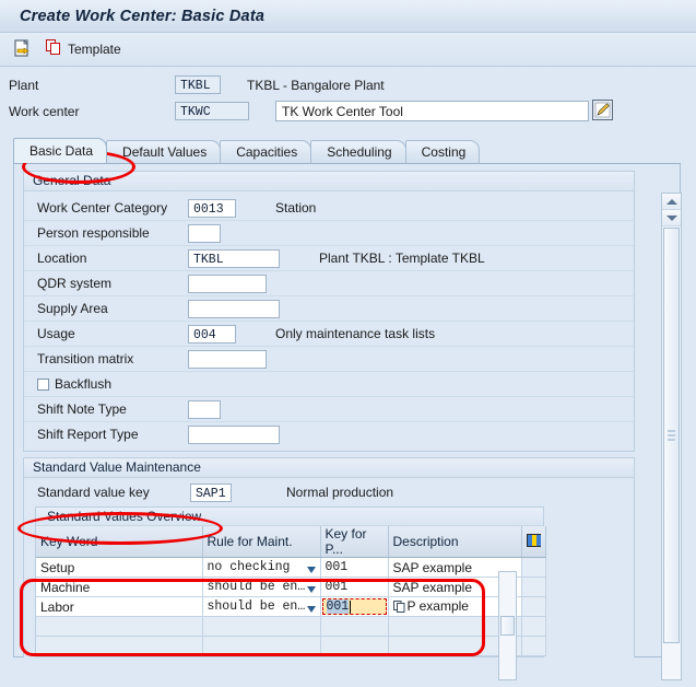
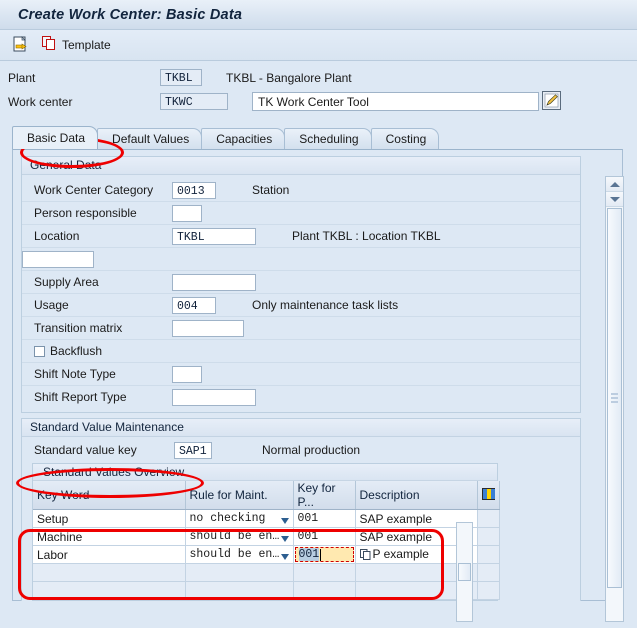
  Create Work Center: Basic Data
  Template
  Plant
  TKBL
  TKBL - Bangalore Plant
  Work center
  TKWC
  TK Work Center Tool
  Basic Data
  Default Values
  Capacities
  Scheduling
  Costing
  General Data
  Work Center Category
  0013
  Station
  Person responsible
  Location
  TKBL
- Plant TKBL : Template TKBL
+ Plant TKBL : Location TKBL
- QDR system
  Supply Area
  Usage
  004
  Only maintenance task lists
  Transition matrix
  Backflush
  Shift Note Type
  Shift Report Type
  Standard Value Maintenance
  Standard value key
  SAP1
  Normal production
  Standard Values Overview
  Key Word	Rule for Maint.	Key for P...	Description
  Setup	no checking	001	SAP example
  Machine	should be en…	001	SAP example
  Labor	should be en…	001	P example
